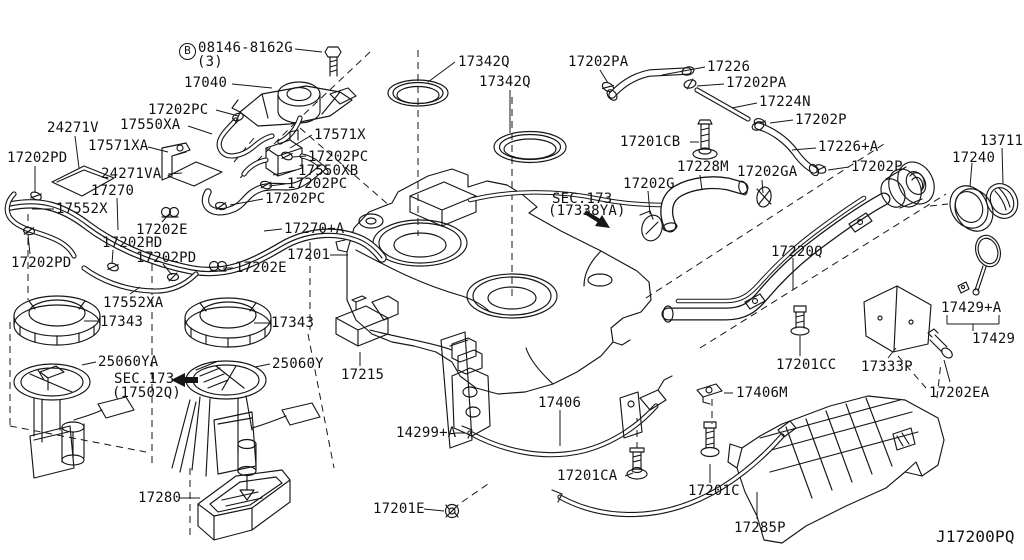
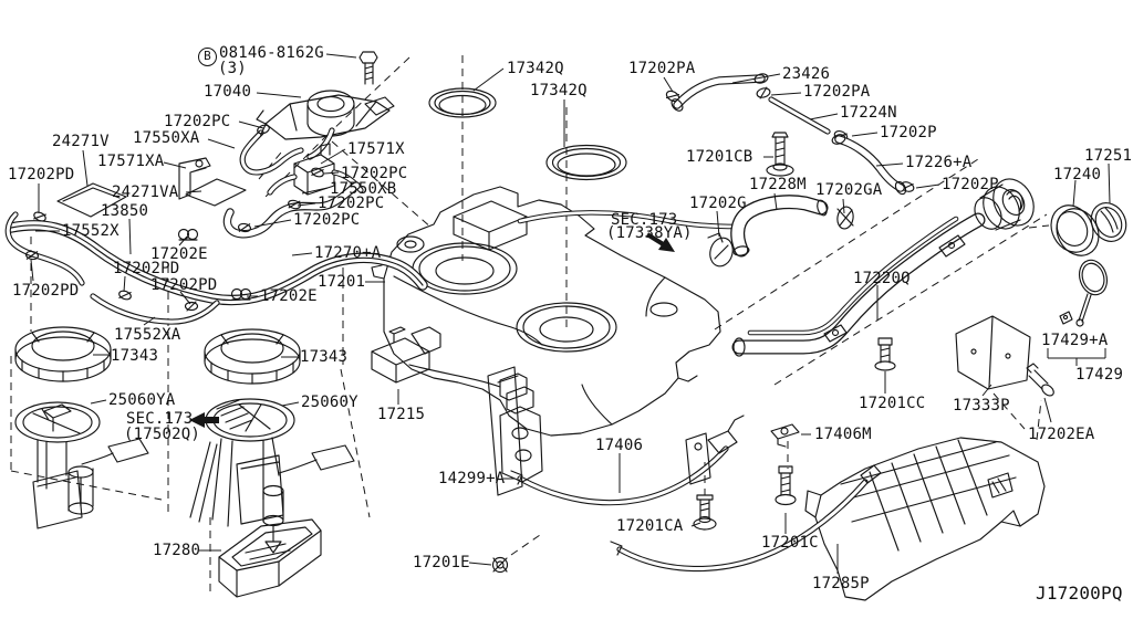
  B 08146-8162G
  (3)
  17040
  17202PC
  17550XA
  24271V
  17571XA
  17202PD
  24271VA
  17571X
  17202PC
  17550XB
  17202PC
  17202PC
- 17270
+ 13850
  17552X
  17202E
  17270+A
  17201
  17202PD
  17202PD
  17202PD
  17202E
  17552XA
  17343
  17343
  25060YA
  SEC.173
  (17502Q)
  25060Y
  17280
  17342Q
  17342Q
  17202PA
- 17226
+ 23426
  17202PA
  17224N
  17202P
  17226+A
  17202P
  17201CB
  17228M
  17202GA
  17202G
  SEC.173
  (17338YA)
- 13711
+ 17251
  17240
  17220Q
  17429+A
  17429
  17333P
  17202EA
  17201CC
  17406M
  17215
  14299+A
  17406
  17201CA
  17201E
  17201C
  17285P
  J17200PQ
